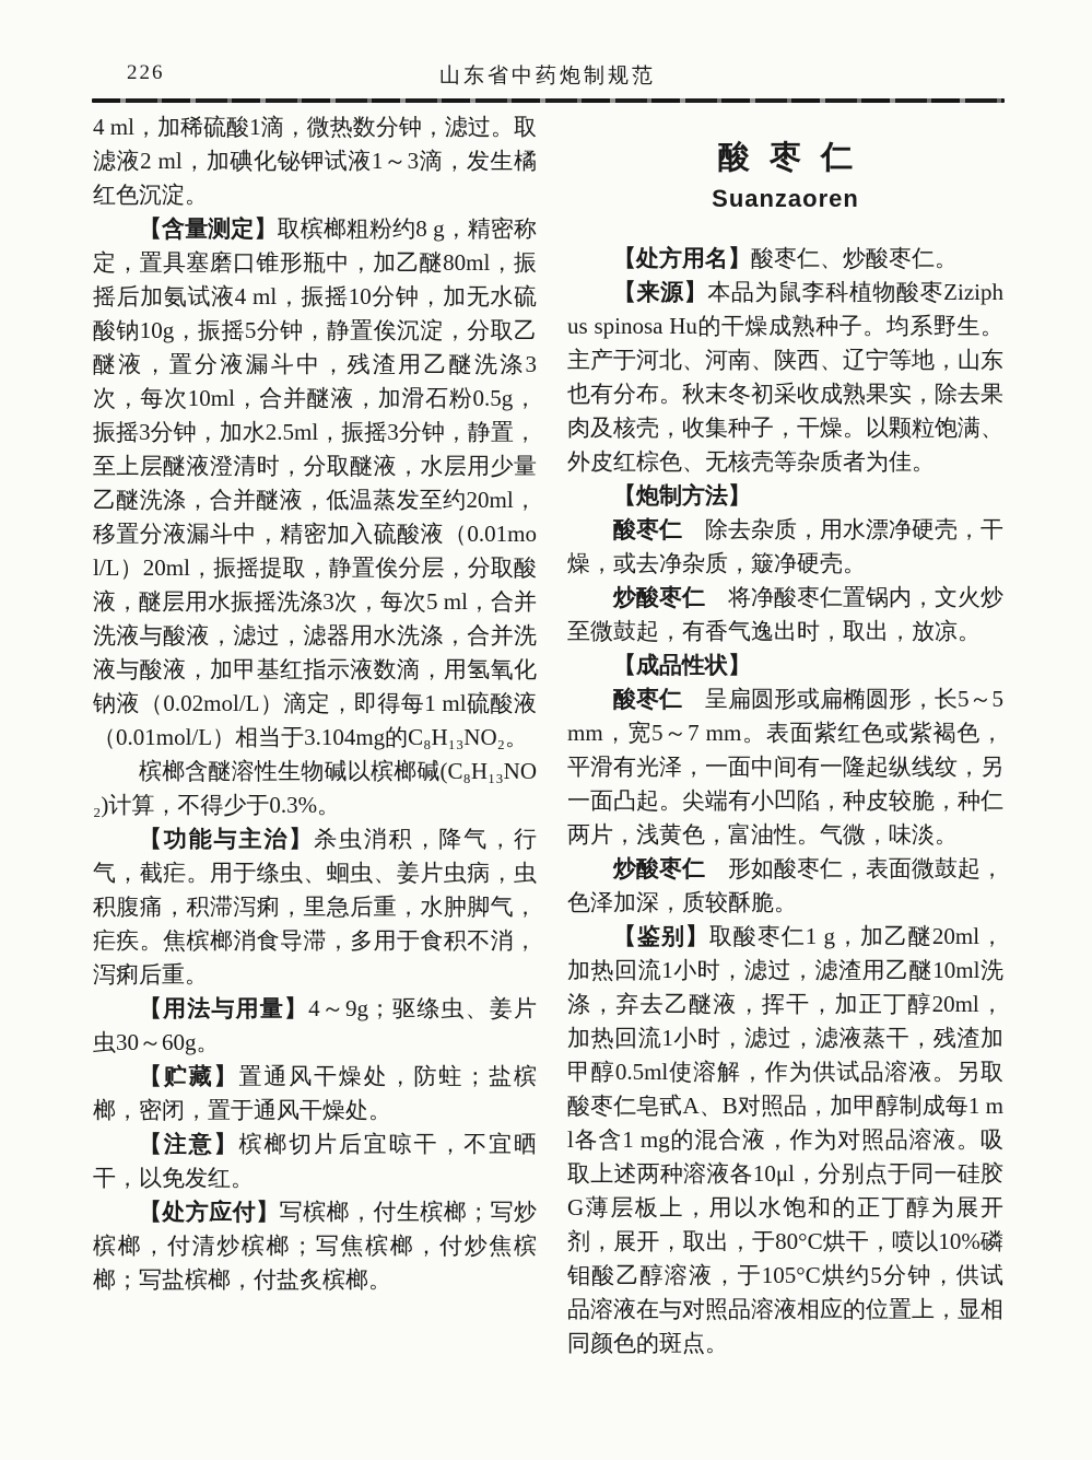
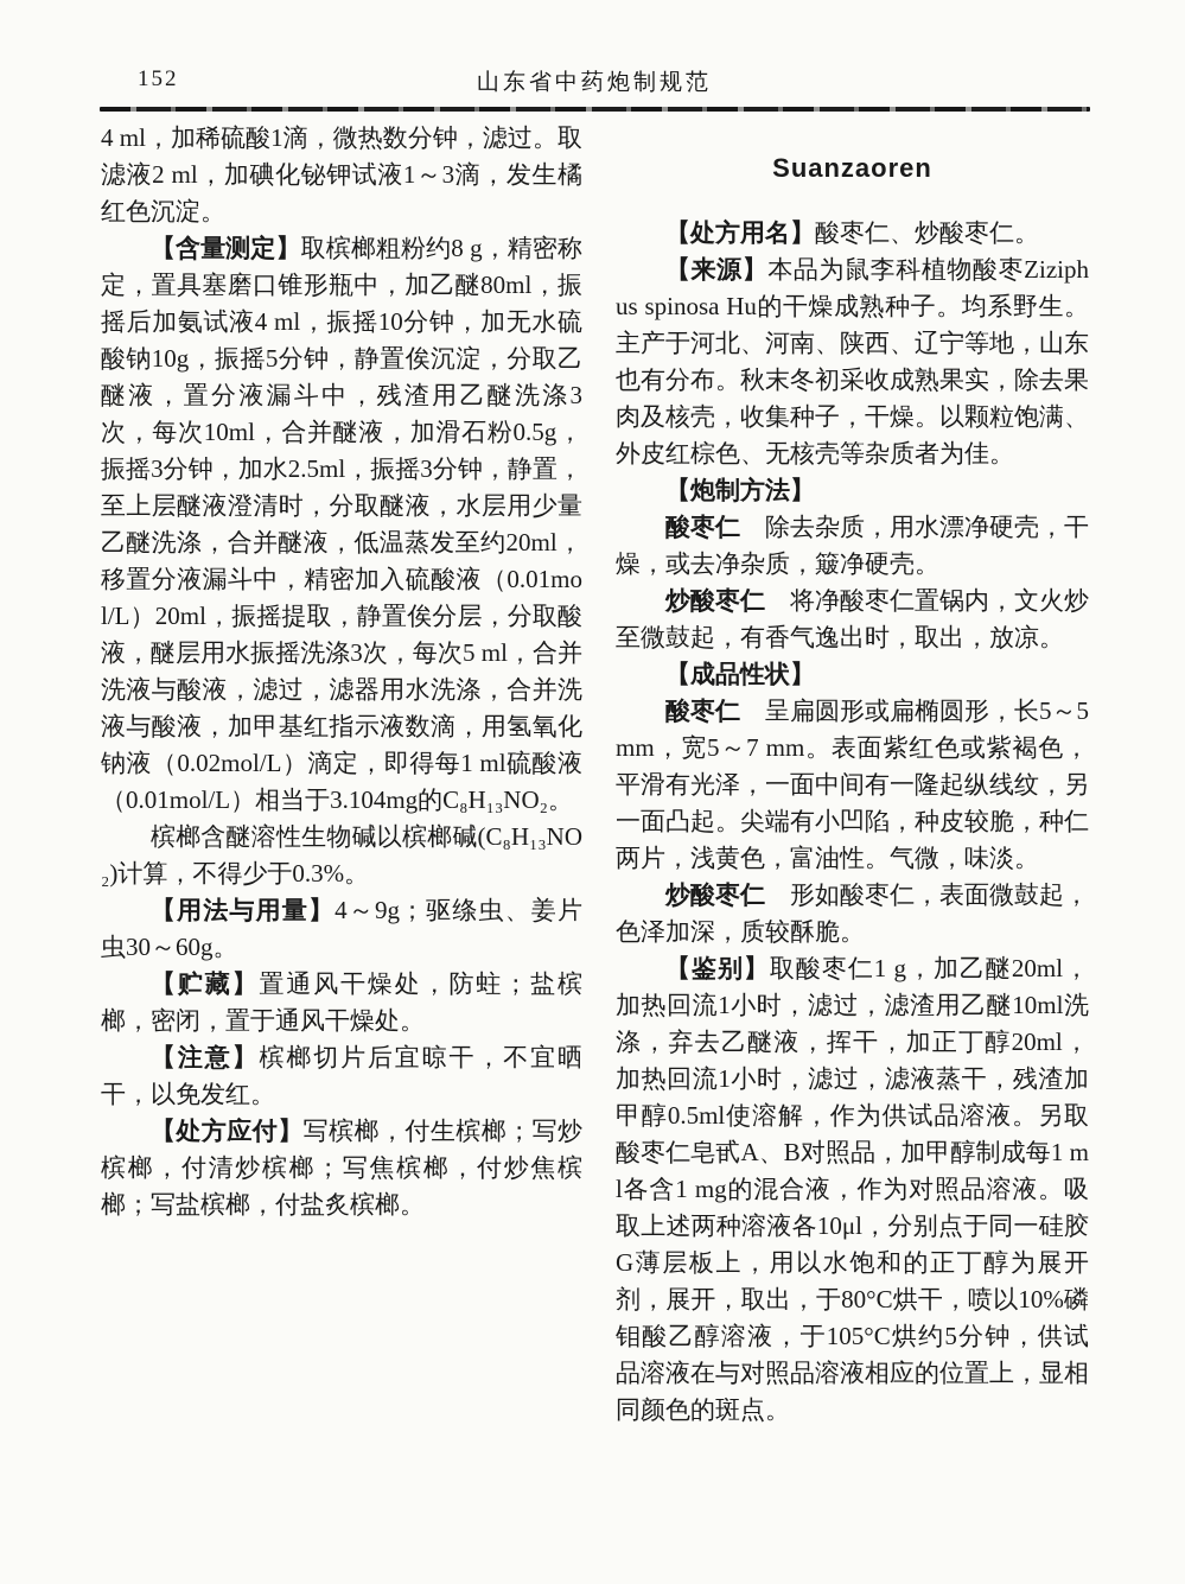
- 226
+ 152
  山东省中药炮制规范
  4 ml，加稀硫酸1滴，微热数分钟，滤过。取滤液2 ml，加碘化铋钾试液1～3滴，发生橘红色沉淀。
  【含量测定】取槟榔粗粉约8 g，精密称定，置具塞磨口锥形瓶中，加乙醚80ml，振摇后加氨试液4 ml，振摇10分钟，加无水硫酸钠10g，振摇5分钟，静置俟沉淀，分取乙醚液，置分液漏斗中，残渣用乙醚洗涤3次，每次10ml，合并醚液，加滑石粉0.5g，振摇3分钟，加水2.5ml，振摇3分钟，静置，至上层醚液澄清时，分取醚液，水层用少量乙醚洗涤，合并醚液，低温蒸发至约20ml，移置分液漏斗中，精密加入硫酸液（0.01mol/L）20ml，振摇提取，静置俟分层，分取酸液，醚层用水振摇洗涤3次，每次5 ml，合并洗液与酸液，滤过，滤器用水洗涤，合并洗液与酸液，加甲基红指示液数滴，用氢氧化钠液（0.02mol/L）滴定，即得每1 ml硫酸液（0.01mol/L）相当于3.104mg的C₈H₁₃NO₂。
  槟榔含醚溶性生物碱以槟榔碱(C₈H₁₃NO₂)计算，不得少于0.3%。
- 【功能与主治】杀虫消积，降气，行气，截疟。用于绦虫、蛔虫、姜片虫病，虫积腹痛，积滞泻痢，里急后重，水肿脚气，疟疾。焦槟榔消食导滞，多用于食积不消，泻痢后重。
  【用法与用量】4～9g；驱绦虫、姜片虫30～60g。
  【贮藏】置通风干燥处，防蛀；盐槟榔，密闭，置于通风干燥处。
  【注意】槟榔切片后宜晾干，不宜晒干，以免发红。
  【处方应付】写槟榔，付生槟榔；写炒槟榔，付清炒槟榔；写焦槟榔，付炒焦槟榔；写盐槟榔，付盐炙槟榔。
- 酸枣仁
  Suanzaoren
  【处方用名】酸枣仁、炒酸枣仁。
  【来源】本品为鼠李科植物酸枣Ziziphus spinosa Hu的干燥成熟种子。均系野生。主产于河北、河南、陕西、辽宁等地，山东也有分布。秋末冬初采收成熟果实，除去果肉及核壳，收集种子，干燥。以颗粒饱满、外皮红棕色、无核壳等杂质者为佳。
  【炮制方法】
  酸枣仁 除去杂质，用水漂净硬壳，干燥，或去净杂质，簸净硬壳。
  炒酸枣仁 将净酸枣仁置锅内，文火炒至微鼓起，有香气逸出时，取出，放凉。
  【成品性状】
  酸枣仁 呈扁圆形或扁椭圆形，长5～5 mm，宽5～7 mm。表面紫红色或紫褐色，平滑有光泽，一面中间有一隆起纵线纹，另一面凸起。尖端有小凹陷，种皮较脆，种仁两片，浅黄色，富油性。气微，味淡。
  炒酸枣仁 形如酸枣仁，表面微鼓起，色泽加深，质较酥脆。
  【鉴别】取酸枣仁1 g，加乙醚20ml，加热回流1小时，滤过，滤渣用乙醚10ml洗涤，弃去乙醚液，挥干，加正丁醇20ml，加热回流1小时，滤过，滤液蒸干，残渣加甲醇0.5ml使溶解，作为供试品溶液。另取酸枣仁皂甙A、B对照品，加甲醇制成每1 ml各含1 mg的混合液，作为对照品溶液。吸取上述两种溶液各10μl，分别点于同一硅胶G薄层板上，用以水饱和的正丁醇为展开剂，展开，取出，于80°C烘干，喷以10%磷钼酸乙醇溶液，于105°C烘约5分钟，供试品溶液在与对照品溶液相应的位置上，显相同颜色的斑点。
